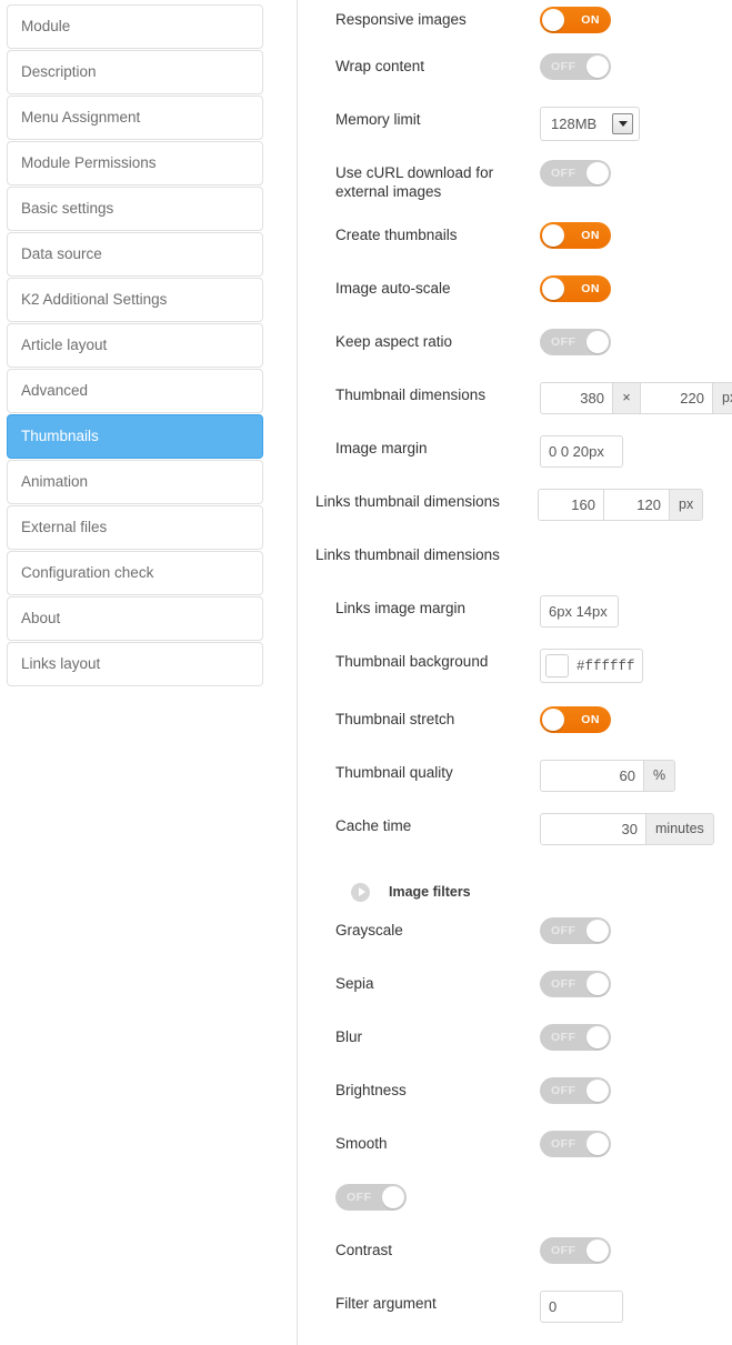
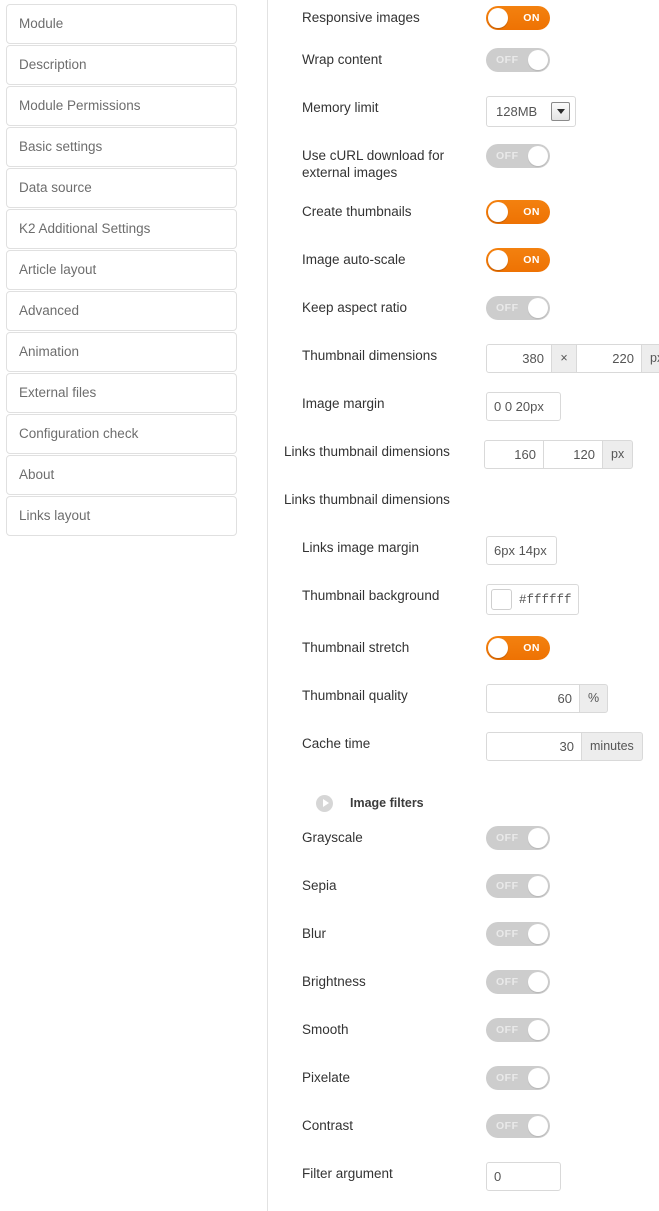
  Module
  Description
- Menu Assignment
  Module Permissions
  Basic settings
  Data source
  K2 Additional Settings
  Article layout
  Advanced
- Thumbnails
  Animation
  External files
  Configuration check
  About
  Links layout
  Responsive images
  ON
  Wrap content
  OFF
  Memory limit
  128MB
  Use cURL download for external images
  OFF
  Create thumbnails
  ON
  Image auto-scale
  ON
  Keep aspect ratio
  OFF
  Thumbnail dimensions
  380
  ×
  220
  Image margin
  0 0 20px
  Links thumbnail dimensions
  160
  120
  px
  Links thumbnail dimensions
  Links image margin
  6px 14px
  Thumbnail background
  #ffffff
  Thumbnail stretch
  ON
  Thumbnail quality
  60
  %
  Cache time
  30
  minutes
  Image filters
  Grayscale
  OFF
  Sepia
  OFF
  Blur
  OFF
  Brightness
  OFF
  Smooth
  OFF
+ Pixelate
  OFF
  Contrast
  OFF
  Filter argument
  0
